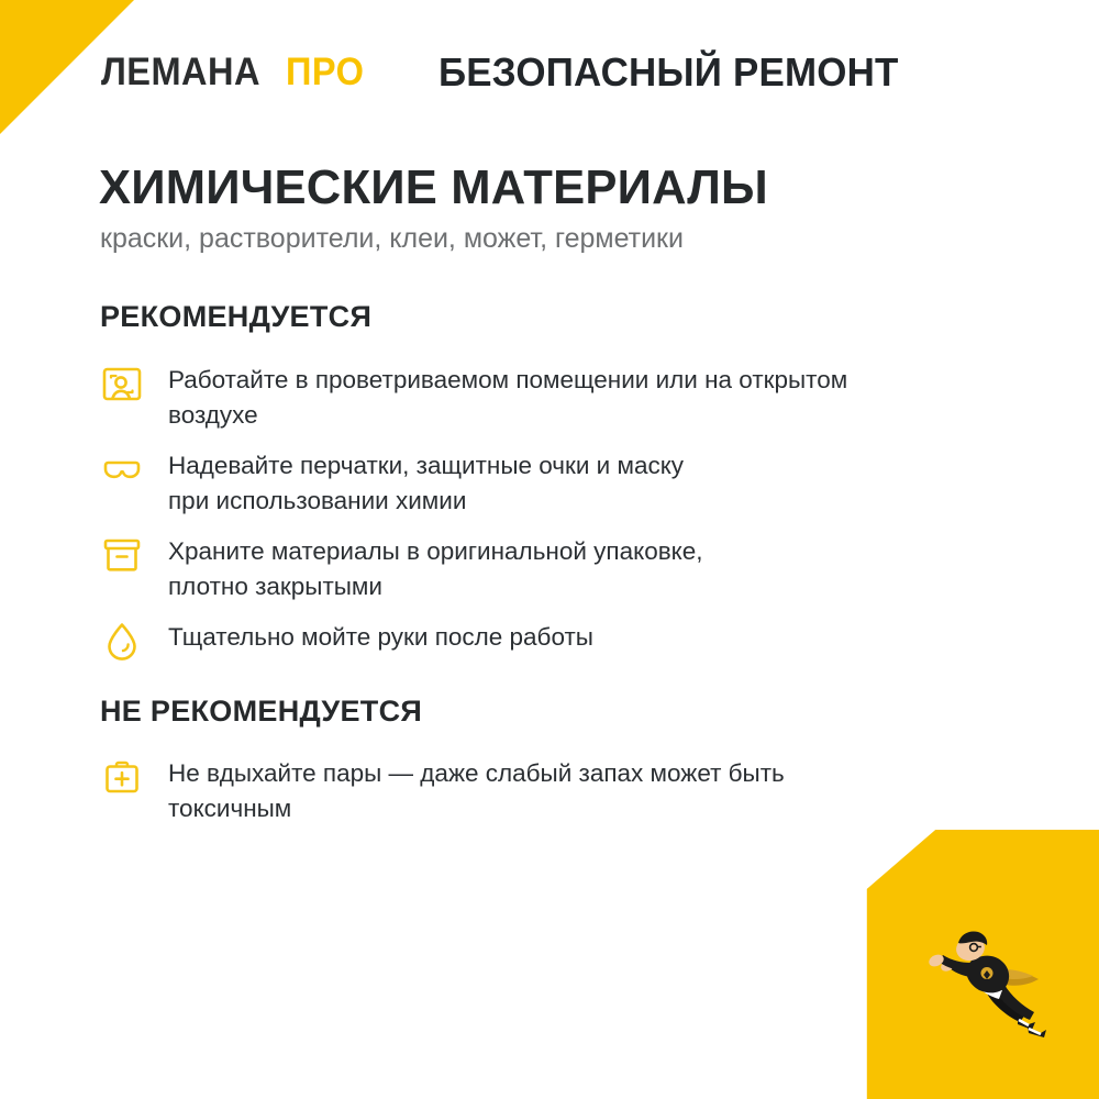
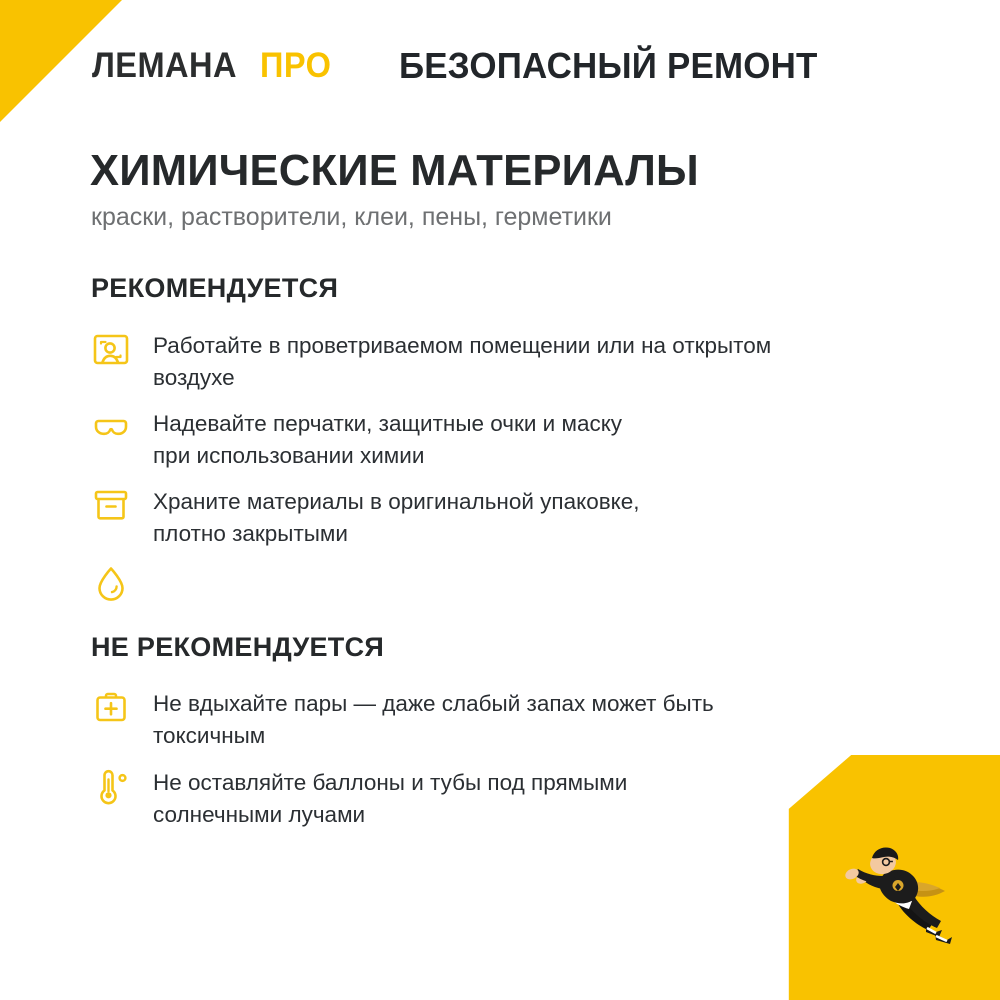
  ЛЕМАНА
  ПРО
  БЕЗОПАСНЫЙ РЕМОНТ
  ХИМИЧЕСКИЕ МАТЕРИАЛЫ
- краски, растворители, клеи, может, герметики
+ краски, растворители, клеи, пены, герметики
  РЕКОМЕНДУЕТСЯ
  Работайте в проветриваемом помещении или на открытом
  воздухе
  Надевайте перчатки, защитные очки и маску
  при использовании химии
  Храните материалы в оригинальной упаковке,
  плотно закрытыми
- Тщательно мойте руки после работы
  НЕ РЕКОМЕНДУЕТСЯ
  Не вдыхайте пары — даже слабый запах может быть
  токсичным
+ Не оставляйте баллоны и тубы под прямыми
+ солнечными лучами
